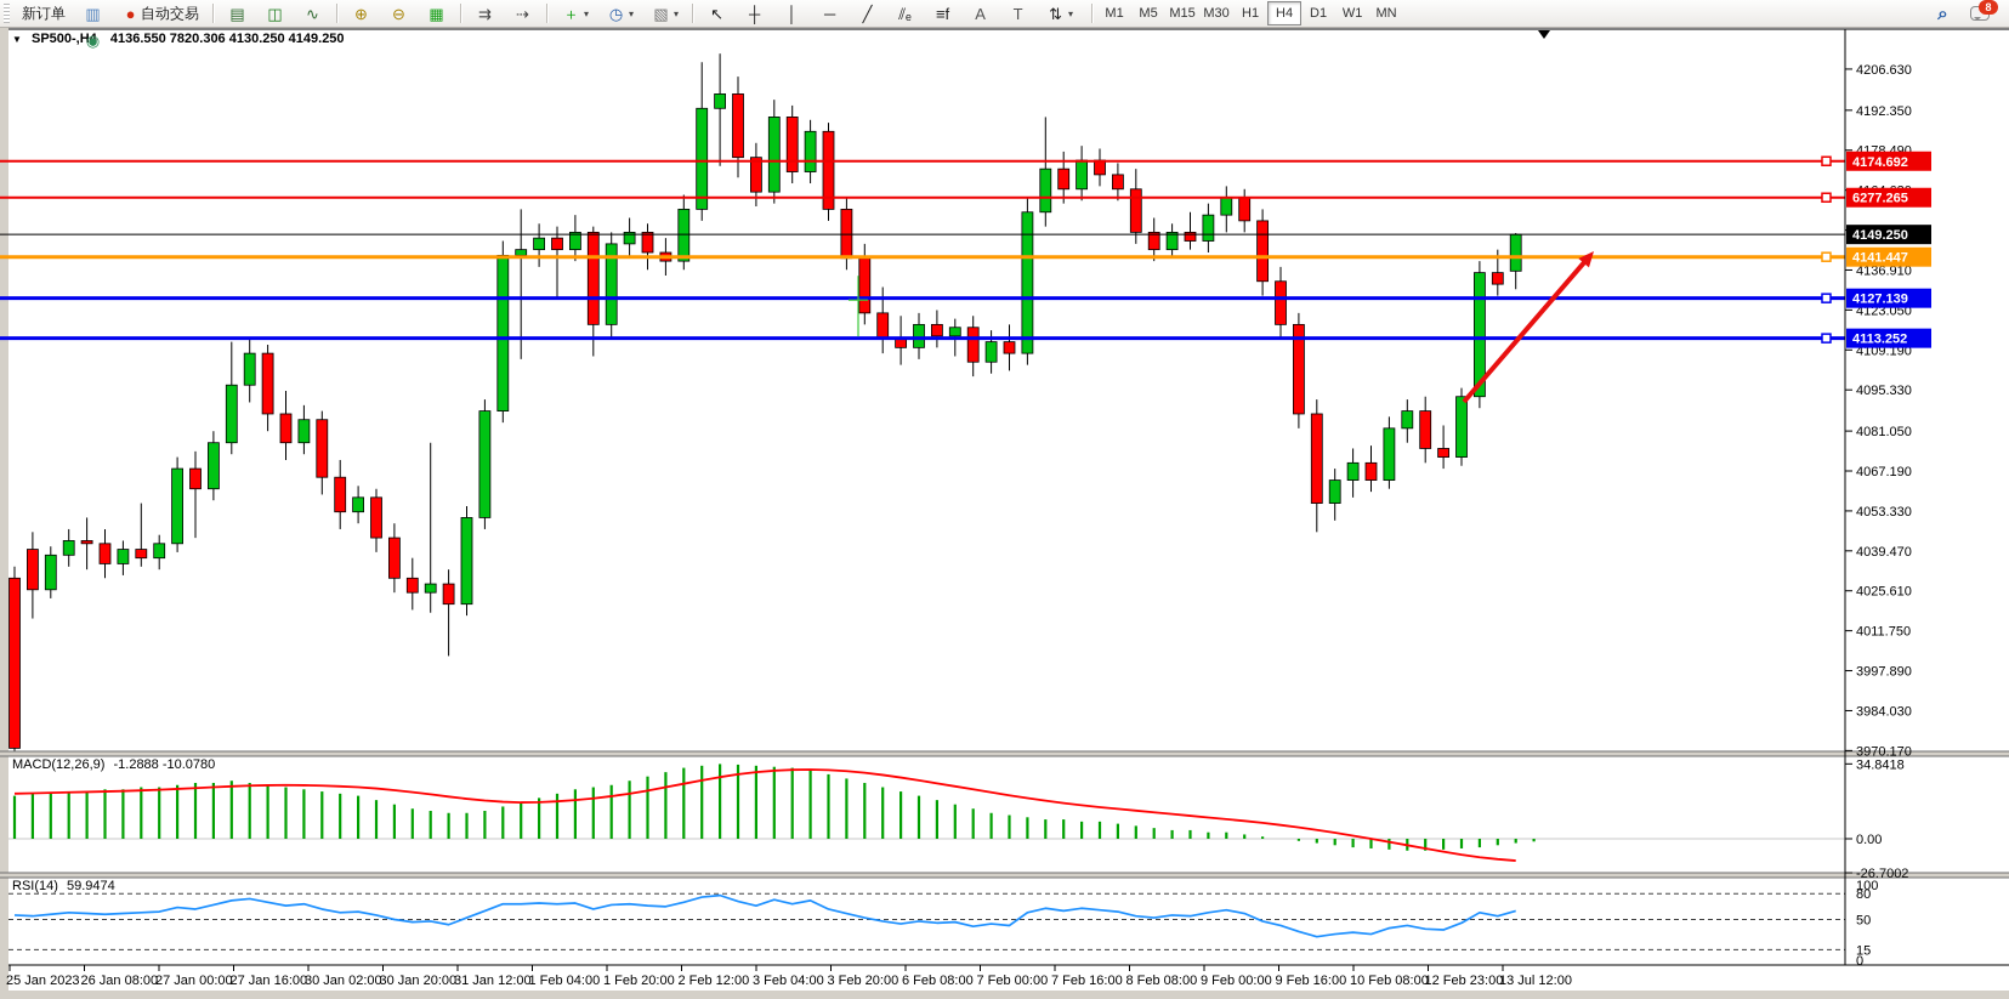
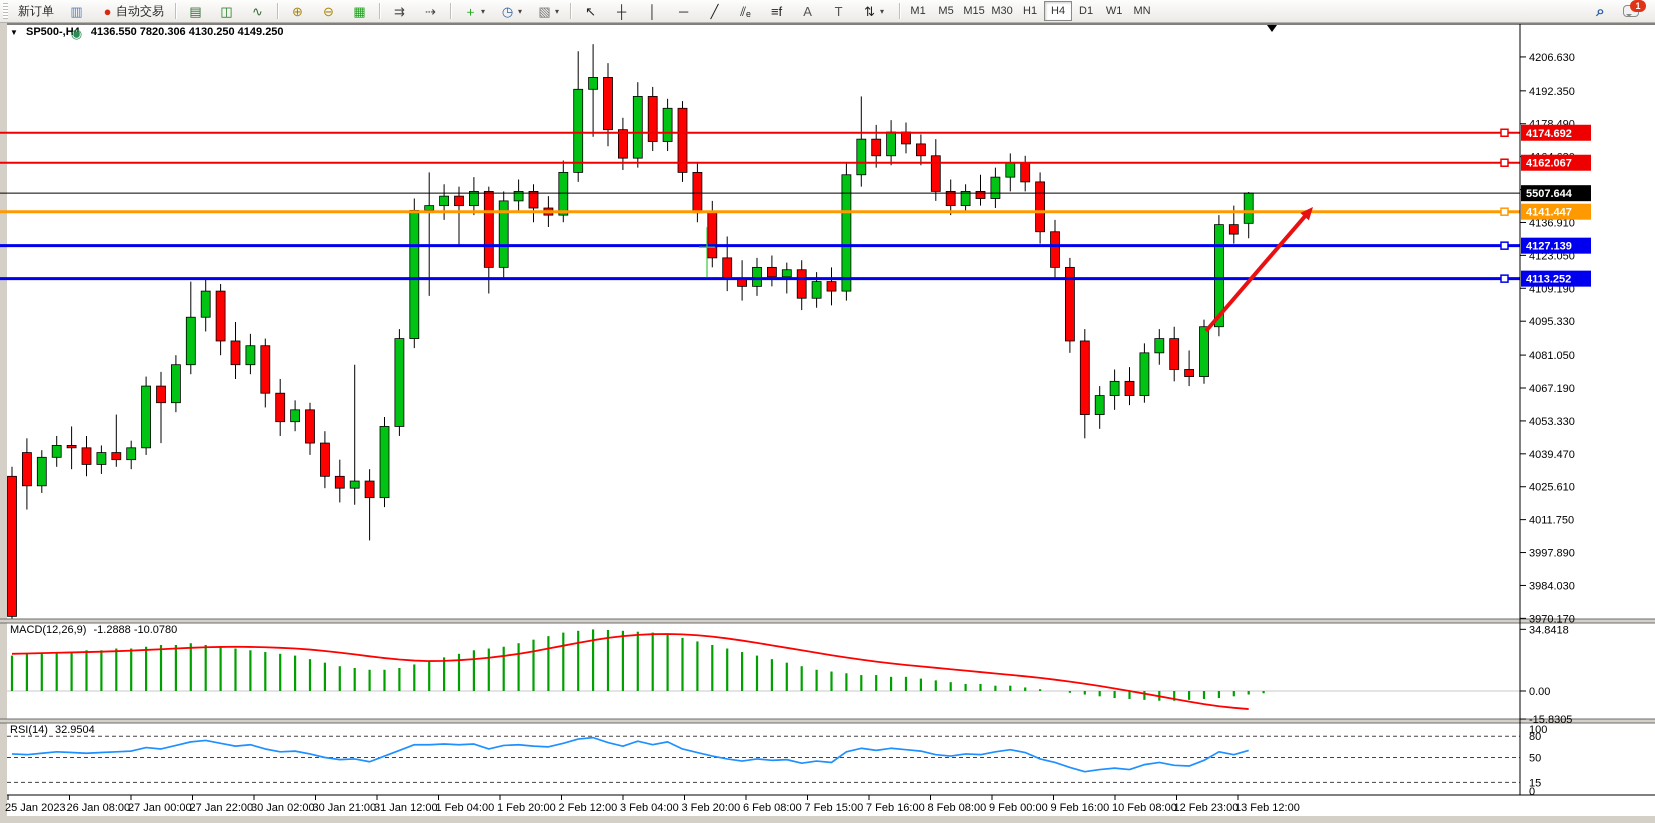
  新订单
  ▥
  ◉
  ●
  自动交易
  ▤
  ◫
  ∿
  ⊕
  ⊖
  ▦
  ⇉
  ⇢
  ＋
  ▾
  ◷
  ▾
  ▧
  ▾
  ↖
  ┼
  │
  ─
  ╱
  ⫽ₑ
  ≡f
  A
  T
  ⇅
  ▾
  M1
  M5
  M15
  M30
  H1
  H4
  D1
  W1
  MN
  ⌕
- 8
+ 1
  ▼ SP500-,H4 4136.550 7820.306 4130.250 4149.250
  MACD(12,26,9) -1.2888 -10.0780
- RSI(14) 59.9474
+ RSI(14) 32.9504
  4206.630
  4192.350
  4178.490
  4136.910
  4123.050
  4109.190
  4095.330
  4081.050
  4067.190
  4053.330
  4039.470
  4025.610
  4011.750
  3997.890
  3984.030
  3970.170
  4174.692
- 6277.265
+ 4162.067
- 4149.250
+ 5507.644
  4141.447
  4127.139
  4113.252
  34.8418
  0.00
- -26.7002
+ -15.8305
  100
  80
  50
  15
  0
  25 Jan 2023
  26 Jan 08:00
  27 Jan 00:00
- 27 Jan 16:00
+ 27 Jan 22:00
  30 Jan 02:00
- 30 Jan 20:00
+ 30 Jan 21:00
  31 Jan 12:00
  1 Feb 04:00
  1 Feb 20:00
  2 Feb 12:00
  3 Feb 04:00
  3 Feb 20:00
  6 Feb 08:00
- 7 Feb 00:00
+ 7 Feb 15:00
  7 Feb 16:00
  8 Feb 08:00
  9 Feb 00:00
  9 Feb 16:00
  10 Feb 08:00
  12 Feb 23:00
- 13 Jul 12:00
+ 13 Feb 12:00
